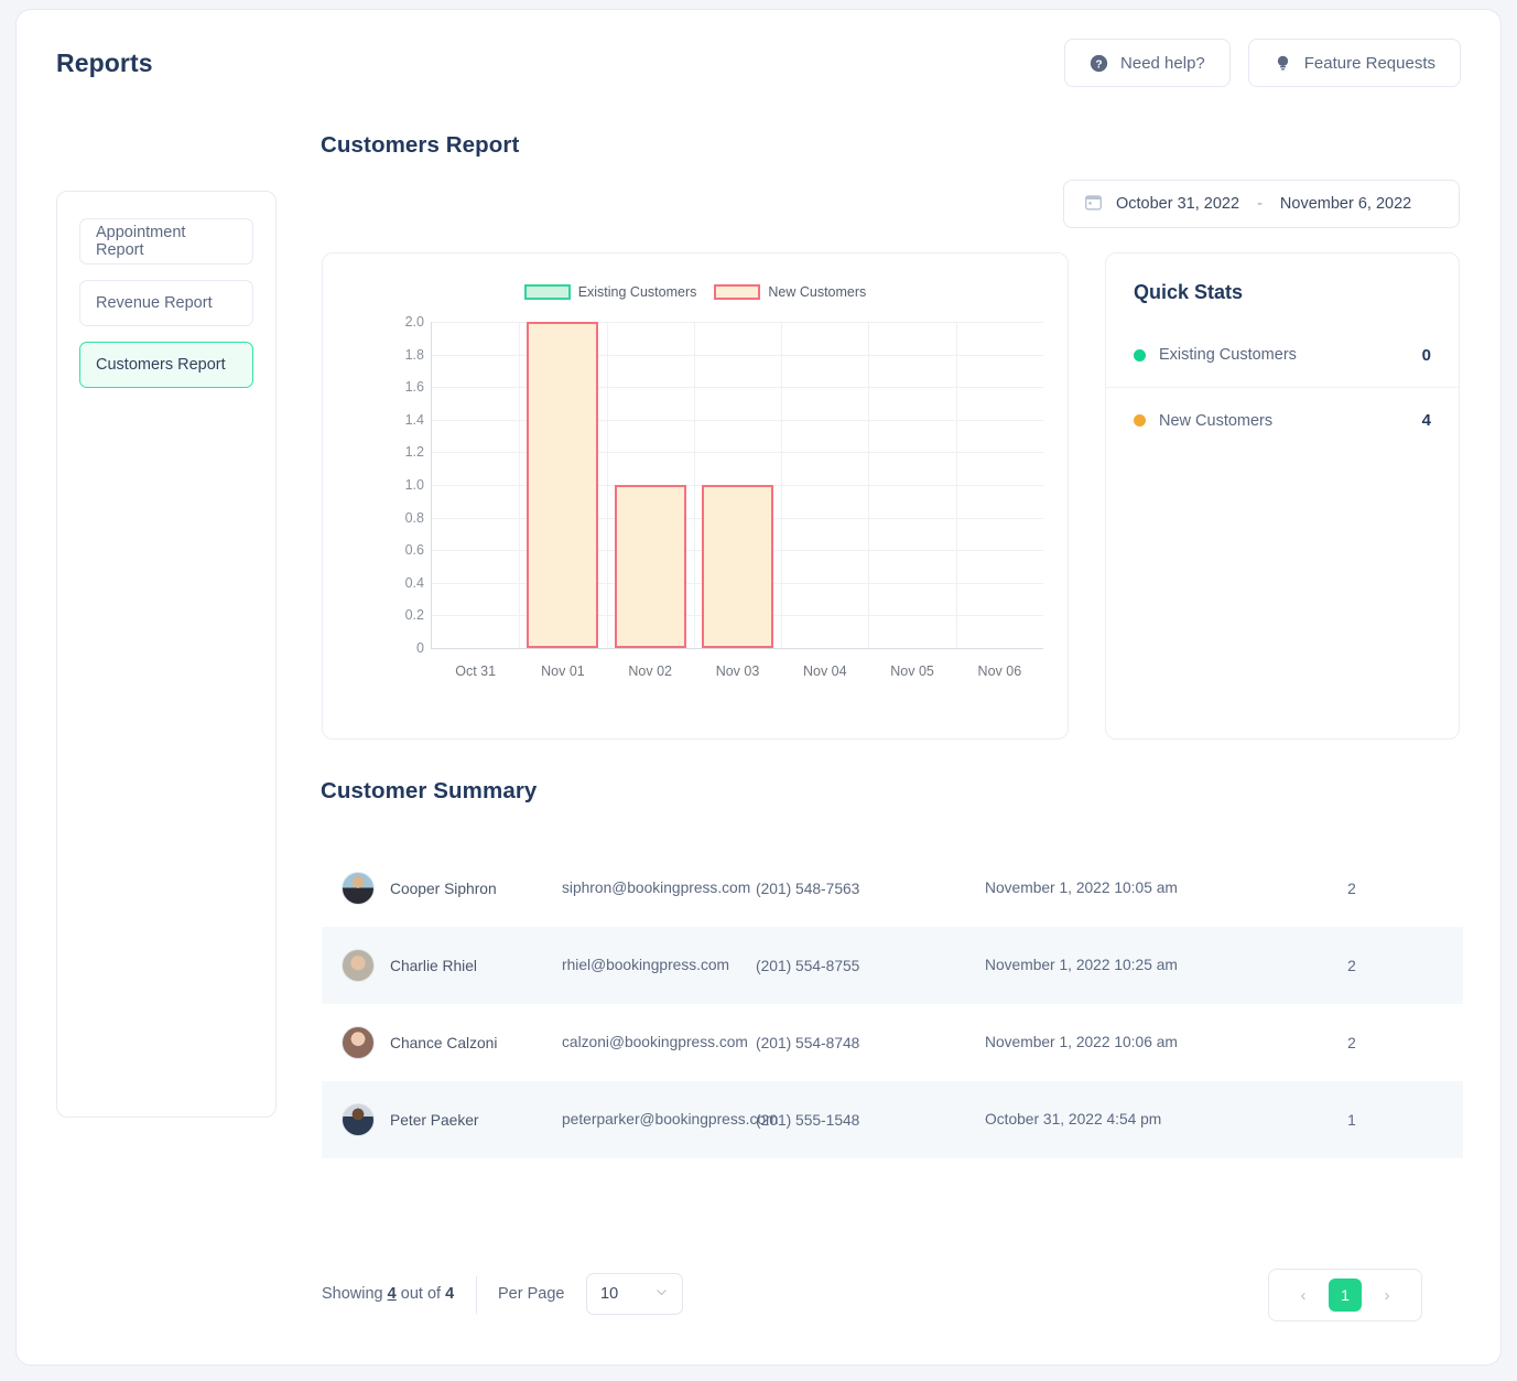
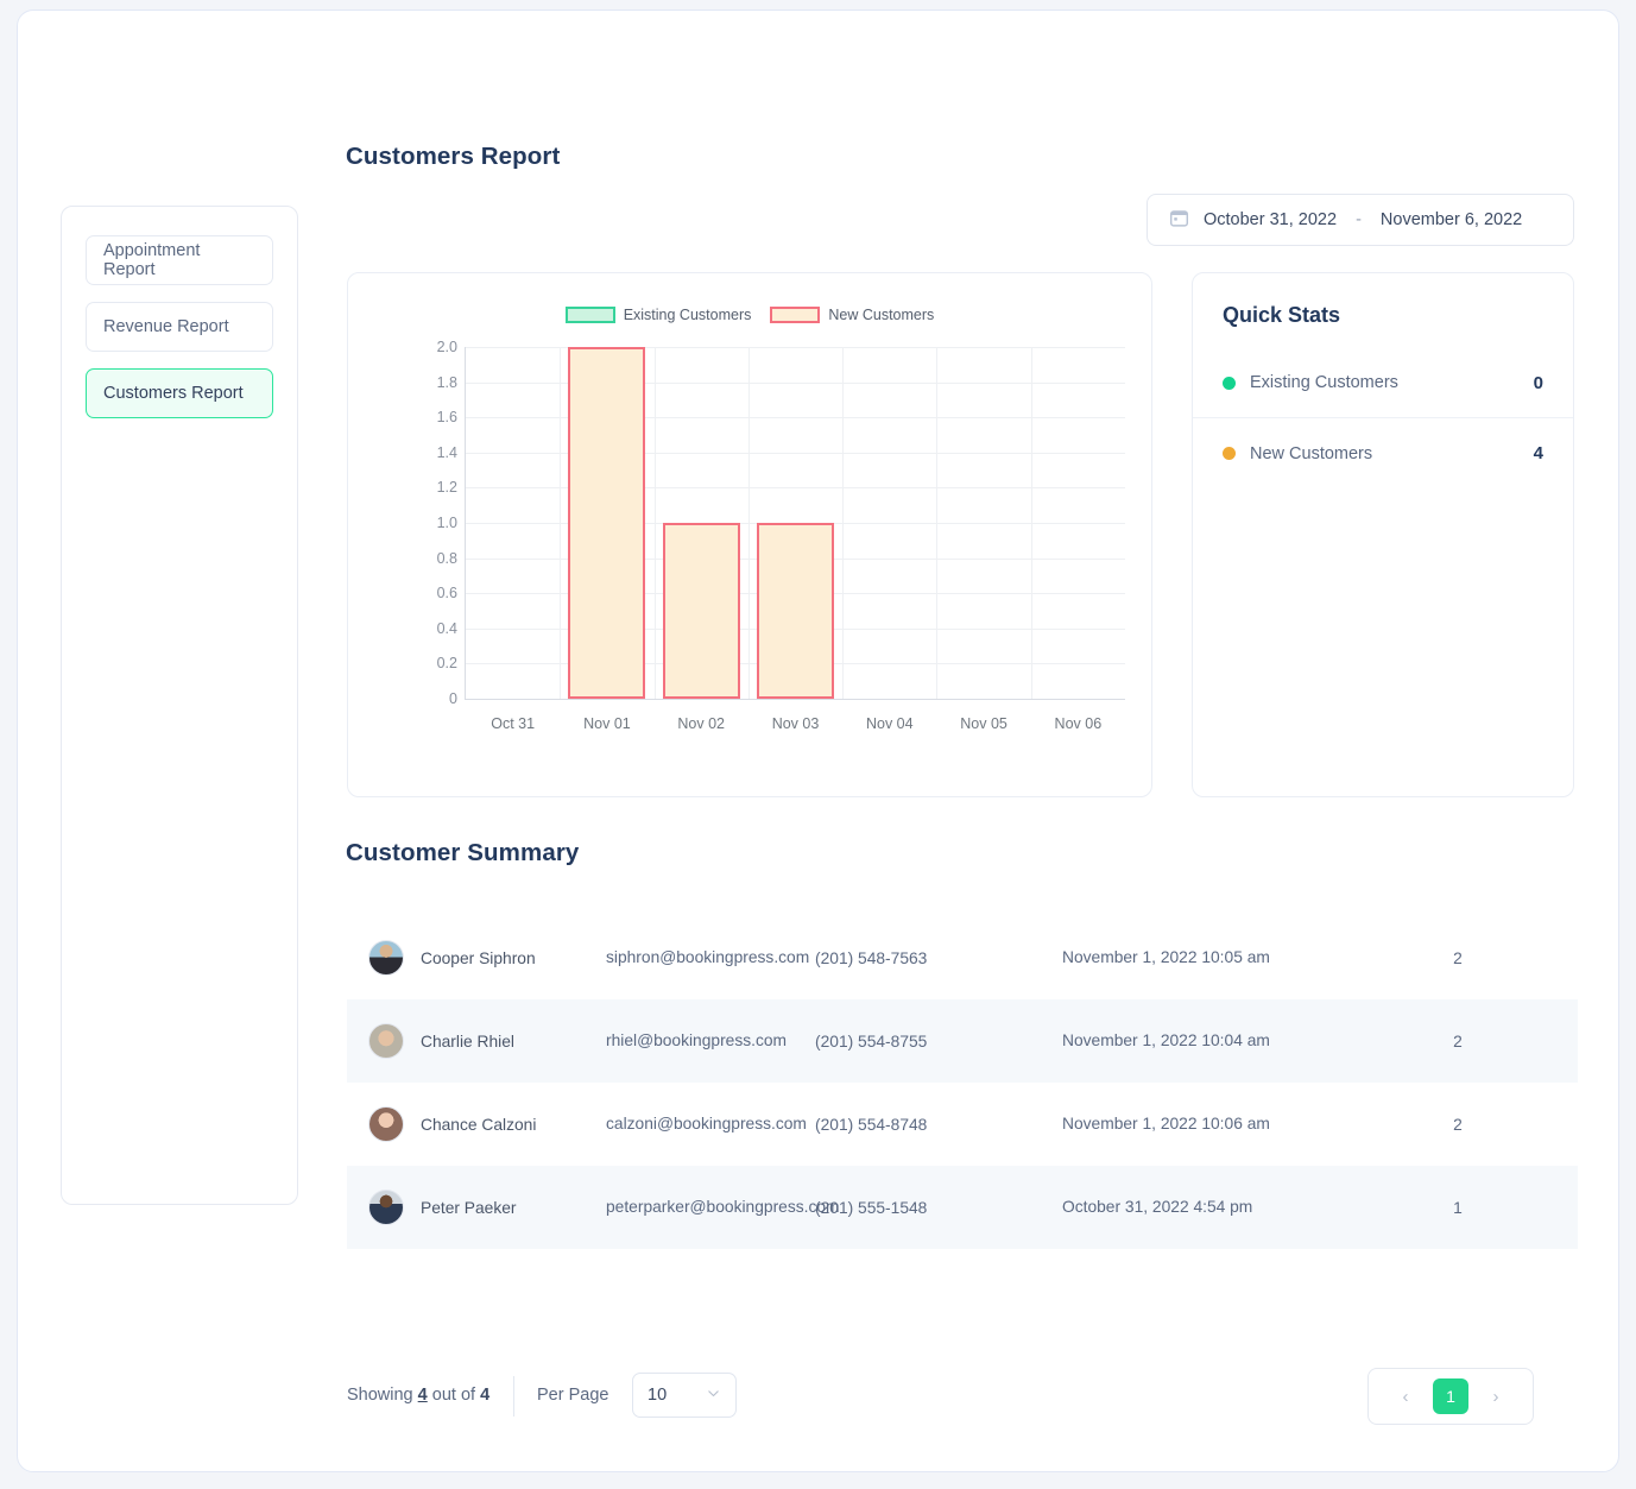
- Reports
- ?
- Need help?
- Feature Requests
  Appointment Report
  Revenue Report
  Customers Report
  Customers Report
  Customer Summary
  October 31, 2022
  -
  November 6, 2022
  Existing Customers
  New Customers
  2.0
  1.8
  1.6
  1.4
  1.2
  1.0
  0.8
  0.6
  0.4
  0.2
  0
  Oct 31
  Nov 01
  Nov 02
  Nov 03
  Nov 04
  Nov 05
  Nov 06
  Quick Stats
  Existing Customers
  0
  New Customers
  4
  Cooper Siphron
  siphron@bookingpress.com
  (201) 548-7563
  November 1, 2022 10:05 am
  2
  Charlie Rhiel
  rhiel@bookingpress.com
  (201) 554-8755
- November 1, 2022 10:25 am
+ November 1, 2022 10:04 am
  2
  Chance Calzoni
  calzoni@bookingpress.com
  (201) 554-8748
  November 1, 2022 10:06 am
  2
  Peter Paeker
  peterparker@bookingpress.c
  (201) 555-1548
  October 31, 2022 4:54 pm
  1
  Showing 4 out of 4
  Per Page
  10
  ‹
  1
  ›
